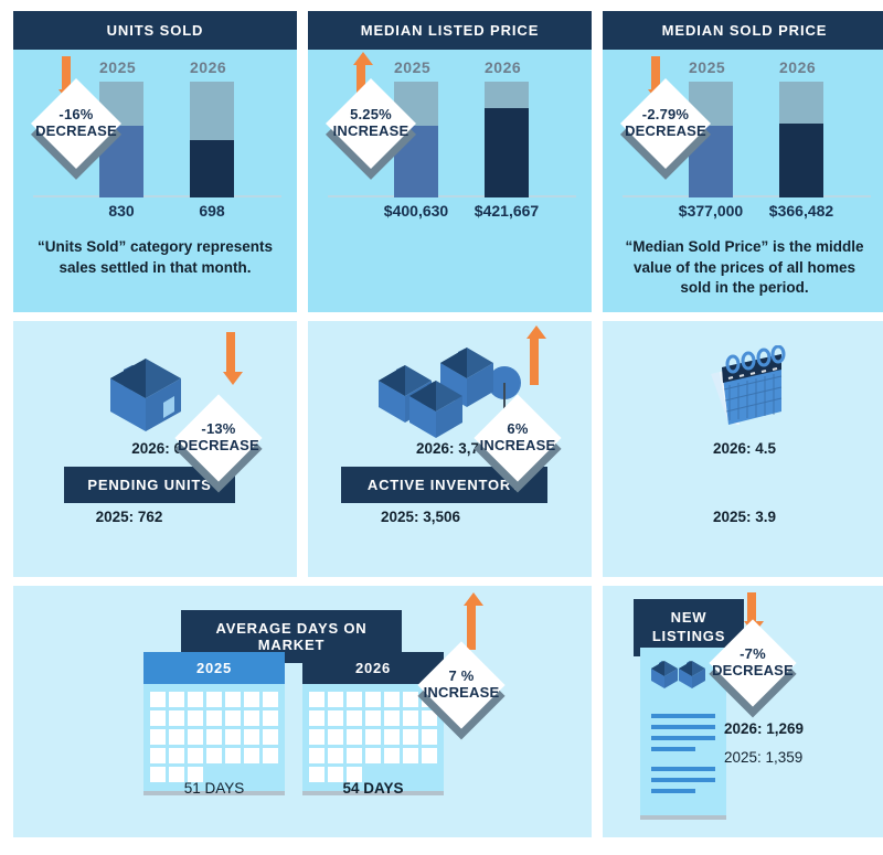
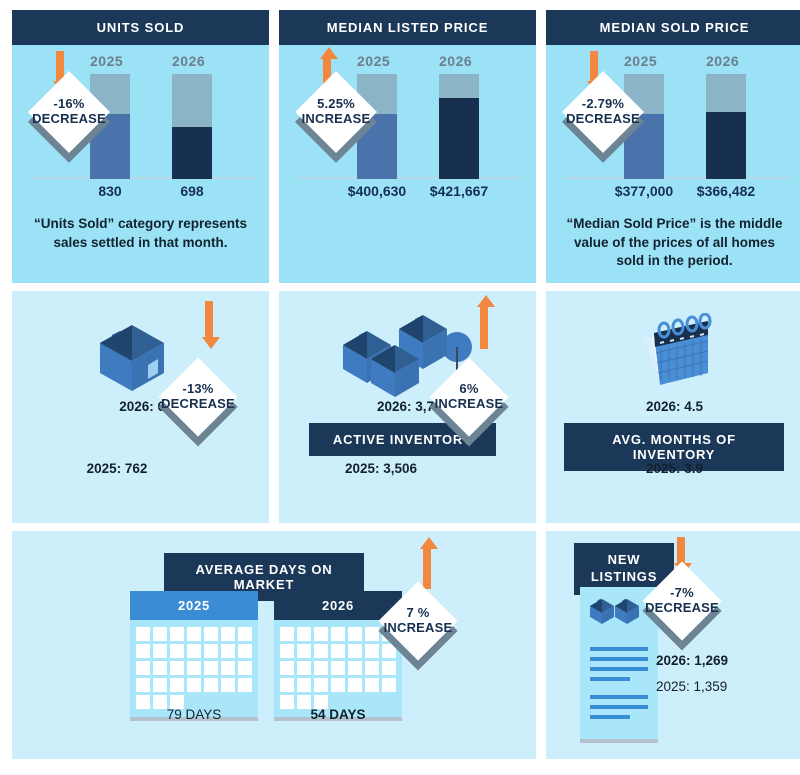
  UNITS SOLD
  2025
  2026
  -16%
  DECREASE
  830
  698
  “Units Sold” category represents sales settled in that month.
  MEDIAN LISTED PRICE
  2025
  2026
  5.25%
  INCREASE
  $400,630
  $421,667
  MEDIAN SOLD PRICE
  2025
  2026
  -2.79%
  DECREASE
  $377,000
  $366,482
  “Median Sold Price” is the middle value of the prices of all homes sold in the period.
- PENDING UNITS
  2025: 762
  -13%
  DECREASE
  2026: 3,
  ACTIVE INVENTOR
  2025: 3,506
  6%
  INCREASE
  2026: 4.5
+ AVG. MONTHS OF INVENTORY
  2025: 3.9
  AVERAGE DAYS ON MARKET
  2025
  2026
  7 %
  INCREASE
- 51 DAYS
+ 79 DAYS
  54 DAYS
  NEW
  LISTINGS
  -7%
  DECREASE
  2026: 1,269
  2025: 1,359
